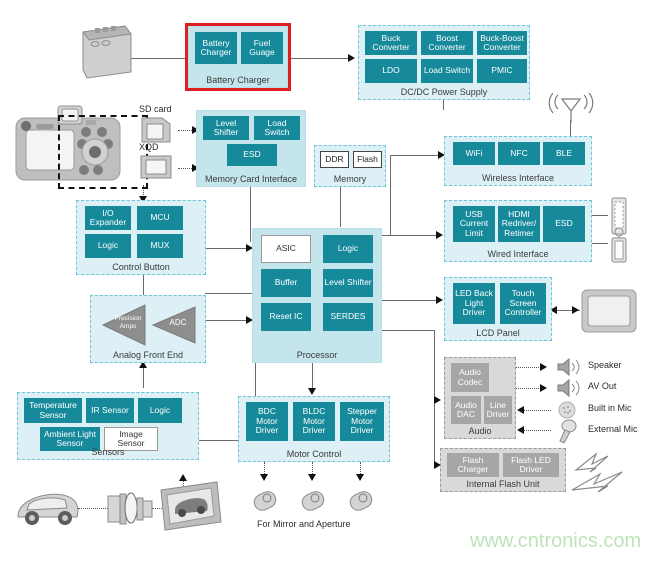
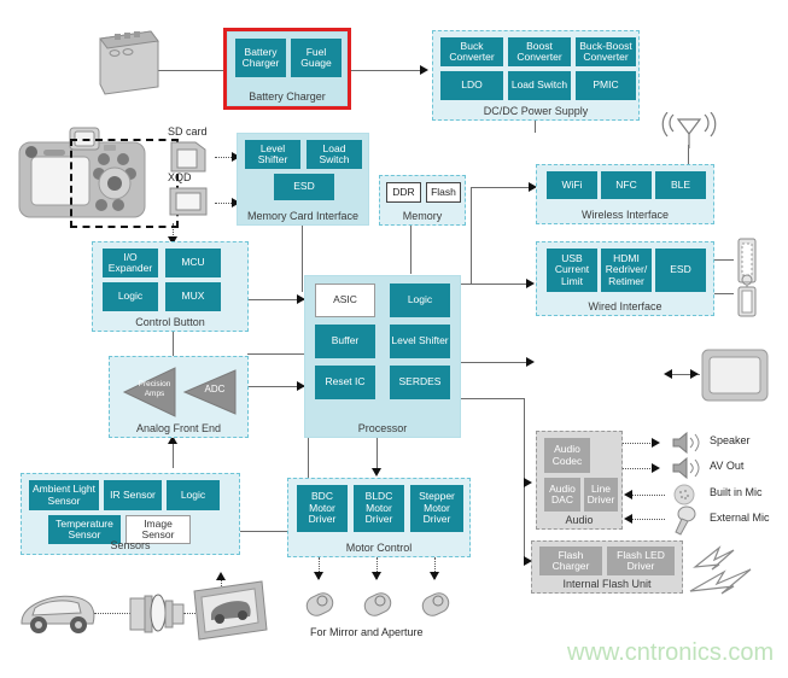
  SD card
  XQD
  Speaker
  AV Out
  Built in Mic
  External Mic
  For Mirror and Aperture
  Battery Charger
  Fuel Guage
  Battery Charger
  Buck Converter
  Boost Converter
  Buck-Boost Converter
  LDO
  Load Switch
  PMIC
  DC/DC Power Supply
  Level Shifter
  Load Switch
  ESD
  Memory Card Interface
  DDR
  Flash
  Memory
  WiFi
  NFC
  BLE
  Wireless Interface
  USB Current Limit
  HDMI Redriver/ Retimer
  ESD
  Wired Interface
  I/O Expander
  MCU
  Logic
  MUX
  Control Button
  ASIC
  Logic
  Buffer
  Level Shifter
  Reset IC
  SERDES
  Processor
  ADC
  Analog Front End
- LED Back Light Driver
- Touch Screen Controller
- LCD Panel
- Temperature Sensor
+ Ambient Light Sensor
  IR Sensor
  Logic
- Ambient Light Sensor
+ Temperature Sensor
  Image Sensor
  Sensors
  BDC Motor Driver
  BLDC Motor Driver
  Stepper Motor Driver
  Motor Control
  Audio Codec
  Audio DAC
  Line Driver
  Audio
  Flash Charger
  Flash LED Driver
  Internal Flash Unit
  www.cntronics.com
